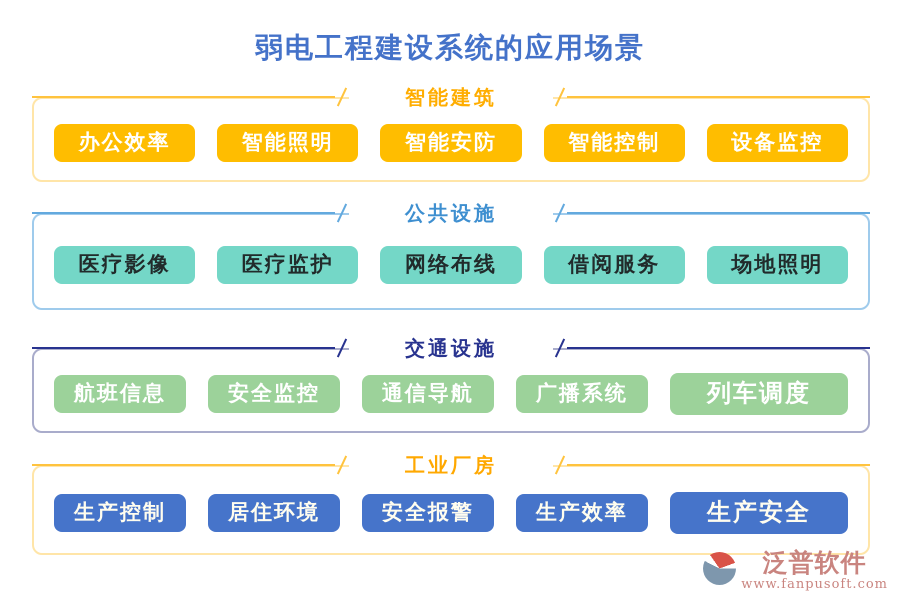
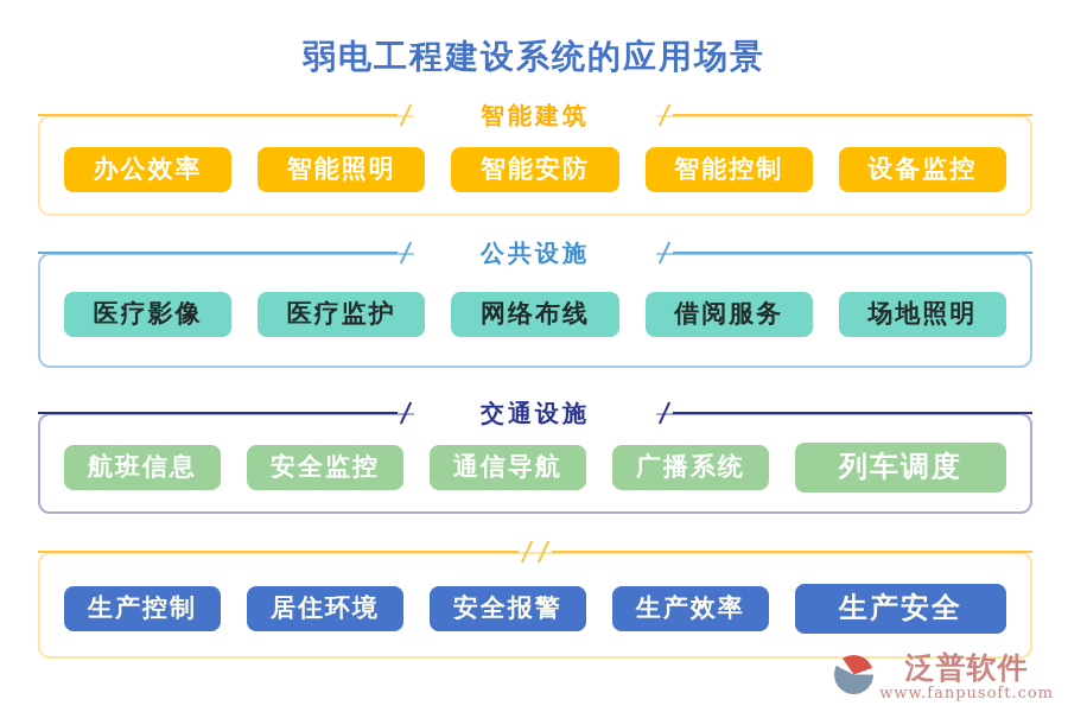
  弱电工程建设系统的应用场景
  智能建筑
  办公效率
  智能照明
  智能安防
  智能控制
  设备监控
  公共设施
  医疗影像
  医疗监护
  网络布线
  借阅服务
  场地照明
  交通设施
  航班信息
  安全监控
  通信导航
  广播系统
  列车调度
- 工业厂房
  生产控制
  居住环境
  安全报警
  生产效率
  生产安全
  泛普软件
  www.fanpusoft.com
